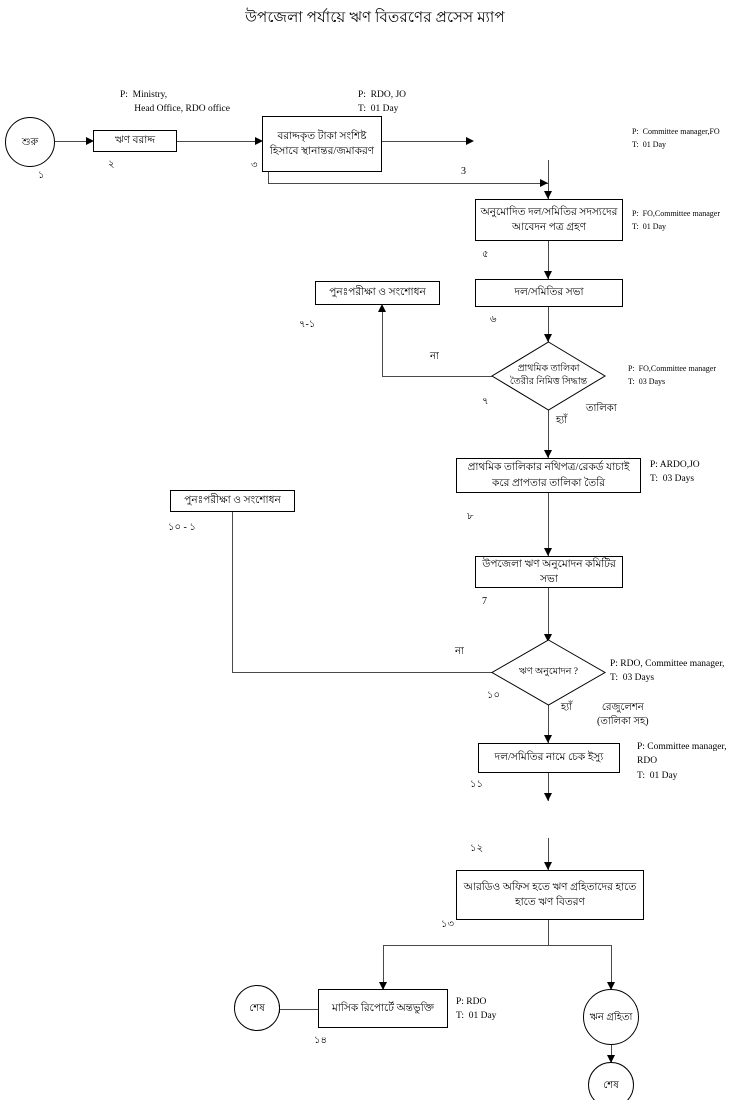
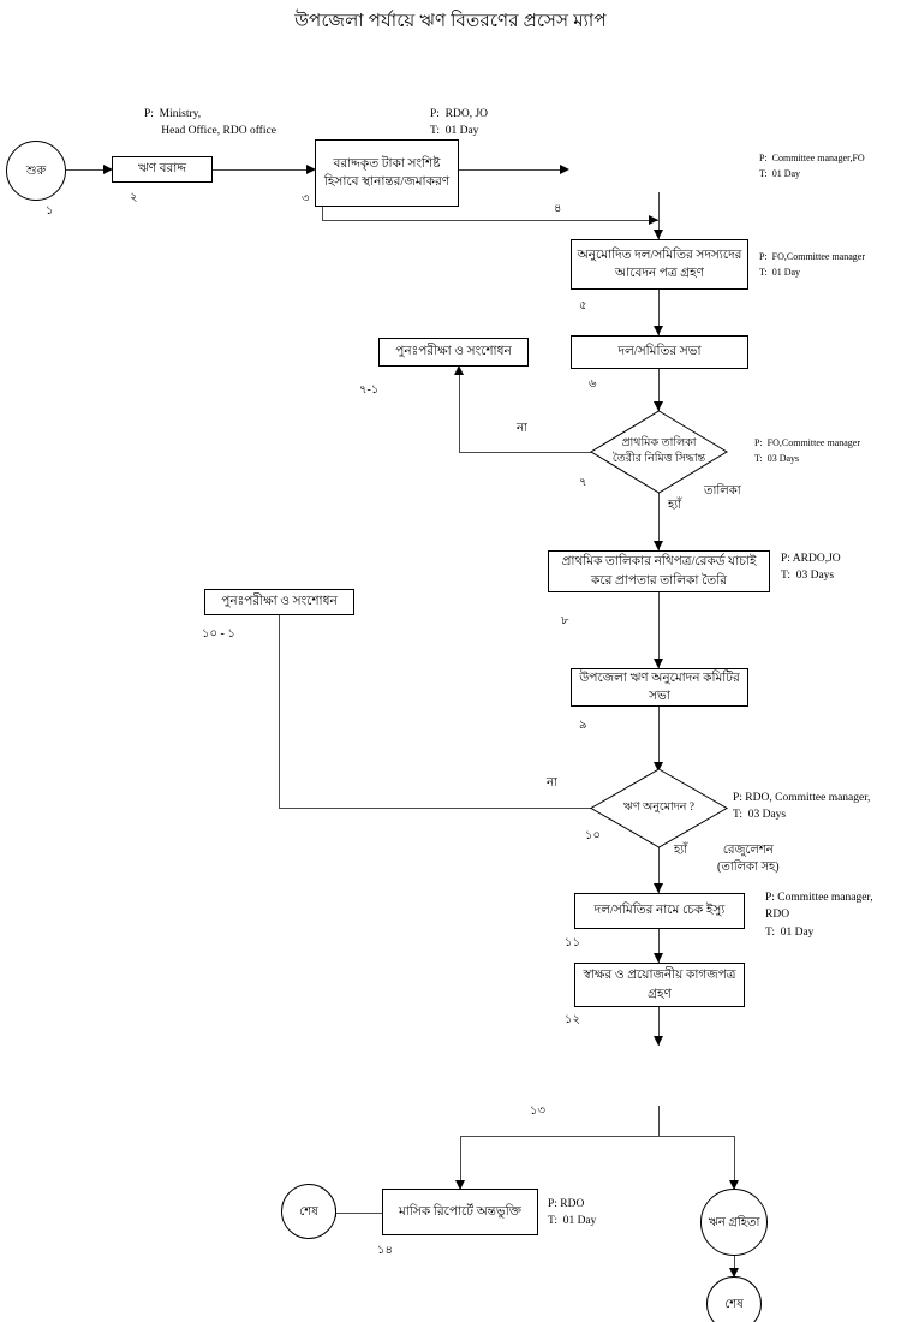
  উপজেলা পর্যায়ে ঋণ বিতরণের প্রসেস ম্যাপ
  শুরু
  ১
  ঋণ বরাদ্দ
  ২
  বরাদ্দকৃত টাকা সংশিষ্ট হিসাবে স্থানান্তর/জমাকরণ
  ৩
- 3
+ ৪
  অনুমোদিত দল/সমিতির সদস্যদের আবেদন পত্র গ্রহণ
  ৫
  দল/সমিতির সভা
  ৬
  পুনঃপরীক্ষা ও সংশোধন
  ৭-১
  প্রাথমিক তালিকা তৈরীর নিমিত্ত সিদ্ধান্ত
  ৭
  প্রাথমিক তালিকার নথিপত্র/রেকর্ড যাচাই করে প্রাপতার তালিকা তৈরি
  ৮
  উপজেলা ঋণ অনুমোদন কমিটির সভা
- 7
+ ৯
  পুনঃপরীক্ষা ও সংশোধন
  ১০ - ১
  ঋণ অনুমোদন ?
  ১০
  দল/সমিতির নামে চেক ইস্যু
  ১১
+ স্বাক্ষর ও প্রয়োজনীয় কাগজপত্র গ্রহণ
  ১২
- আরডিও অফিস হতে ঋণ গ্রহিতাদের হাতে হাতে ঋণ বিতরণ
  ১৩
  মাসিক রিপোর্টে অন্তভুক্তি
  ১৪
  শেষ
  ঋন গ্রহিতা
  শেষ
  P: Ministry,
  Head Office, RDO office
  P: RDO, JO
  T: 01 Day
  P: Committee manager,FO
  T: 01 Day
  P: FO,Committee manager
  T: 01 Day
  P: FO,Committee manager
  T: 03 Days
  P: ARDO,JO
  T: 03 Days
  P: RDO, Committee manager,
  T: 03 Days
  P: Committee manager,
  RDO
  T: 01 Day
  P: RDO
  T: 01 Day
  না
  হ্যাঁ
  তালিকা
  না
  হ্যাঁ
  রেজুলেশন
  (তালিকা সহ)
